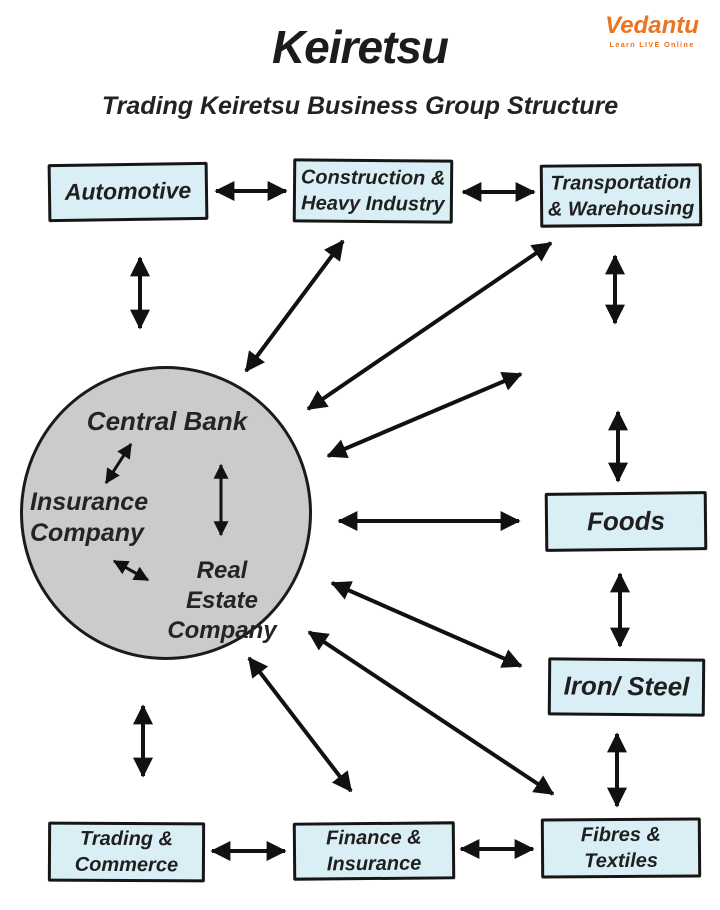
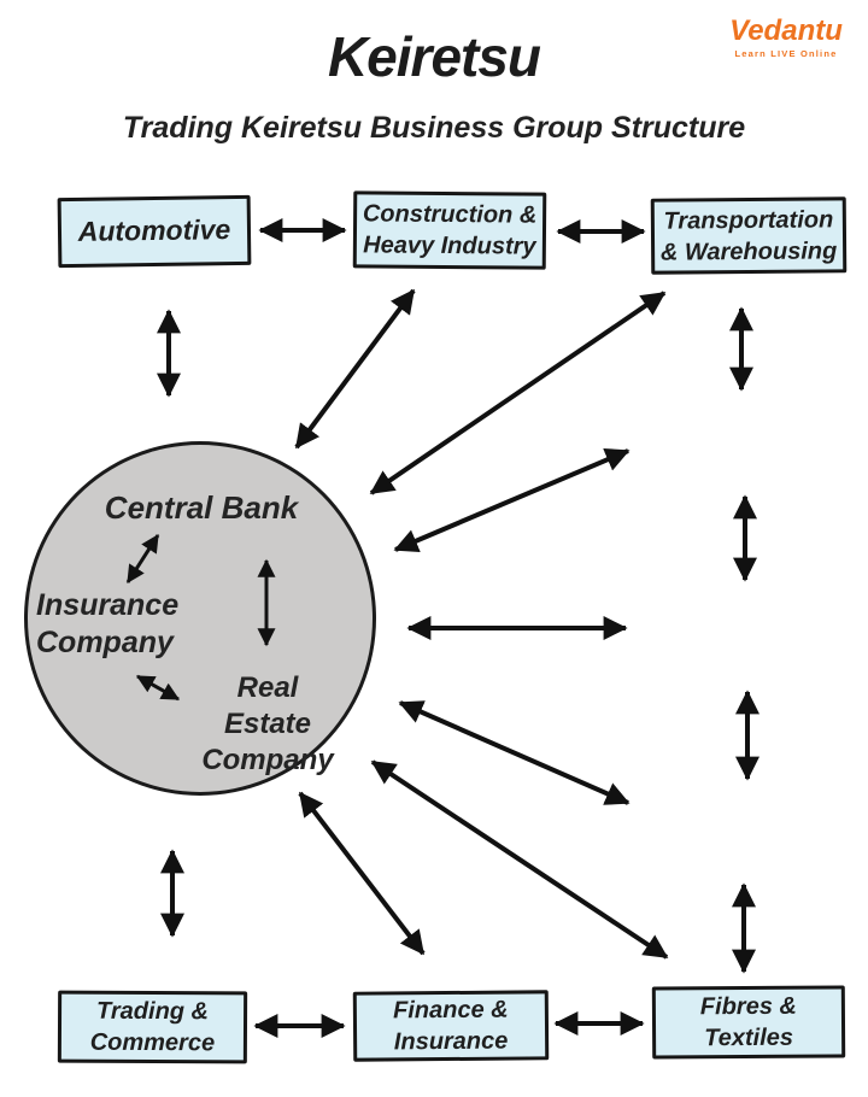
  Keiretsu
  Vedantu
  Learn LIVE Online
  Trading Keiretsu Business Group Structure
  Central Bank
  Insurance
  Company
  Real Estate
  Company
  Automotive
  Construction &
  Heavy Industry
  Transportation
  & Warehousing
- Foods
- Iron/ Steel
  Fibres &
  Textiles
  Trading &
  Commerce
  Finance &
  Insurance
